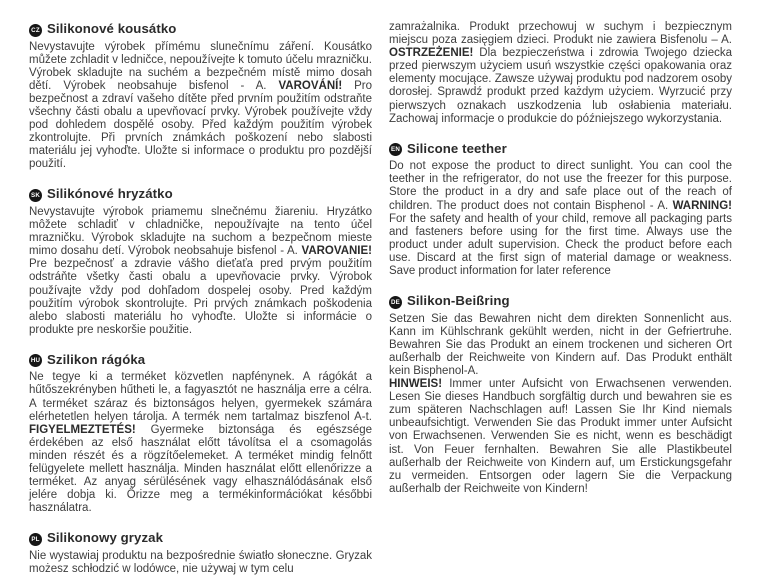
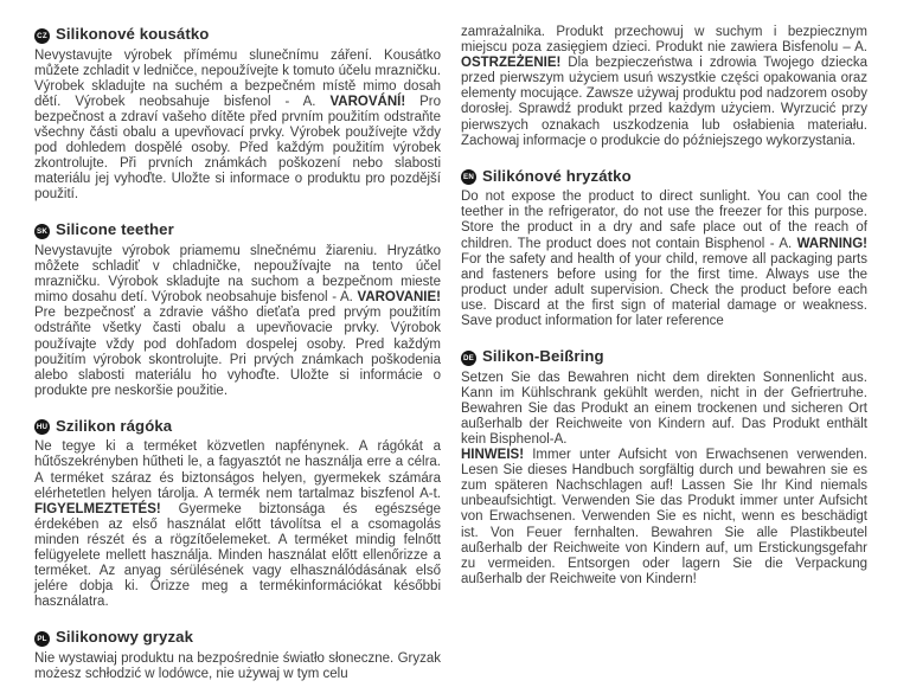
  Silikonové kousátko
  Nevystavujte výrobek přímému slunečnímu záření. Kousátko můžete zchladit v ledničce, nepoužívejte k tomuto účelu mrazničku. Výrobek skladujte na suchém a bezpečném místě mimo dosah dětí. Výrobek neobsahuje bisfenol - A. VAROVÁNÍ! Pro bezpečnost a zdraví vašeho dítěte před prvním použitím odstraňte všechny části obalu a upevňovací prvky. Výrobek používejte vždy pod dohledem dospělé osoby. Před každým použitím výrobek zkontrolujte. Při prvních známkách poškození nebo slabosti materiálu jej vyhoďte. Uložte si informace o produktu pro pozdější použití.
- Silikónové hryzátko
+ Silicone teether
  Nevystavujte výrobok priamemu slnečnému žiareniu. Hryzátko môžete schladiť v chladničke, nepoužívajte na tento účel mrazničku. Výrobok skladujte na suchom a bezpečnom mieste mimo dosahu detí. Výrobok neobsahuje bisfenol - A. VAROVANIE! Pre bezpečnosť a zdravie vášho dieťaťa pred prvým použitím odstráňte všetky časti obalu a upevňovacie prvky. Výrobok používajte vždy pod dohľadom dospelej osoby. Pred každým použitím výrobok skontrolujte. Pri prvých známkach poškodenia alebo slabosti materiálu ho vyhoďte. Uložte si informácie o produkte pre neskoršie použitie.
  Szilikon rágóka
  Ne tegye ki a terméket közvetlen napfénynek. A rágókát a hűtőszekrényben hűtheti le, a fagyasztót ne használja erre a célra. A terméket száraz és biztonságos helyen, gyermekek számára elérhetetlen helyen tárolja. A termék nem tartalmaz biszfenol A-t. FIGYELMEZTETÉS! Gyermeke biztonsága és egészsége érdekében az első használat előtt távolítsa el a csomagolás minden részét és a rögzítőelemeket. A terméket mindig felnőtt felügyelete mellett használja. Minden használat előtt ellenőrizze a terméket. Az anyag sérülésének vagy elhasználódásának első jelére dobja ki. Őrizze meg a termékinformációkat későbbi használatra.
  Silikonowy gryzak
  Nie wystawiaj produktu na bezpośrednie światło słoneczne. Gryzak możesz schłodzić w lodówce, nie używaj w tym celu
  zamrażalnika. Produkt przechowuj w suchym i bezpiecznym miejscu poza zasięgiem dzieci. Produkt nie zawiera Bisfenolu – A. OSTRZEŻENIE! Dla bezpieczeństwa i zdrowia Twojego dziecka przed pierwszym użyciem usuń wszystkie części opakowania oraz elementy mocujące. Zawsze używaj produktu pod nadzorem osoby dorosłej. Sprawdź produkt przed każdym użyciem. Wyrzucić przy pierwszych oznakach uszkodzenia lub osłabienia materiału. Zachowaj informacje o produkcie do późniejszego wykorzystania.
- Silicone teether
+ Silikónové hryzátko
  Do not expose the product to direct sunlight. You can cool the teether in the refrigerator, do not use the freezer for this purpose. Store the product in a dry and safe place out of the reach of children. The product does not contain Bisphenol - A. WARNING! For the safety and health of your child, remove all packaging parts and fasteners before using for the first time. Always use the product under adult supervision. Check the product before each use. Discard at the first sign of material damage or weakness. Save product information for later reference
  Silikon-Beißring
  Setzen Sie das Bewahren nicht dem direkten Sonnenlicht aus. Kann im Kühlschrank gekühlt werden, nicht in der Gefriertruhe. Bewahren Sie das Produkt an einem trockenen und sicheren Ort außerhalb der Reichweite von Kindern auf. Das Produkt enthält kein Bisphenol-A.
  HINWEIS! Immer unter Aufsicht von Erwachsenen verwenden. Lesen Sie dieses Handbuch sorgfältig durch und bewahren sie es zum späteren Nachschlagen auf! Lassen Sie Ihr Kind niemals unbeaufsichtigt. Verwenden Sie das Produkt immer unter Aufsicht von Erwachsenen. Verwenden Sie es nicht, wenn es beschädigt ist. Von Feuer fernhalten. Bewahren Sie alle Plastikbeutel außerhalb der Reichweite von Kindern auf, um Erstickungsgefahr zu vermeiden. Entsorgen oder lagern Sie die Verpackung außerhalb der Reichweite von Kindern!
